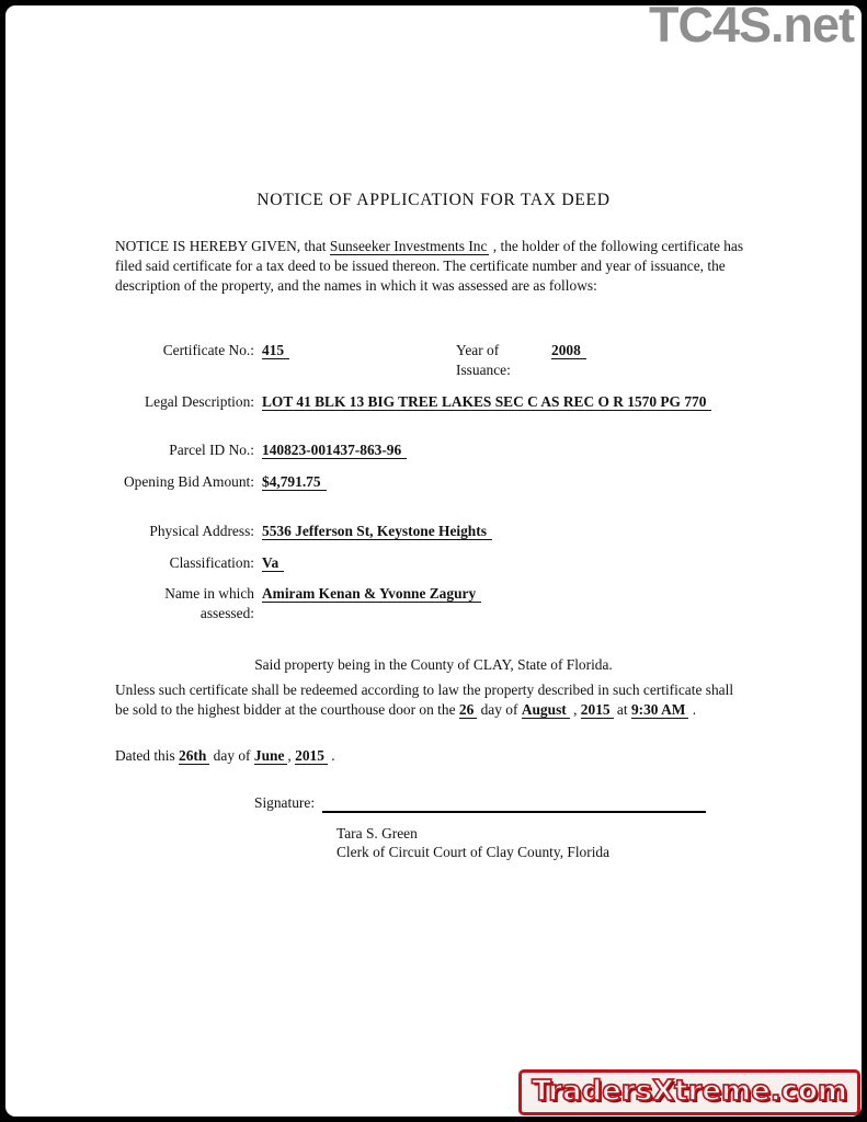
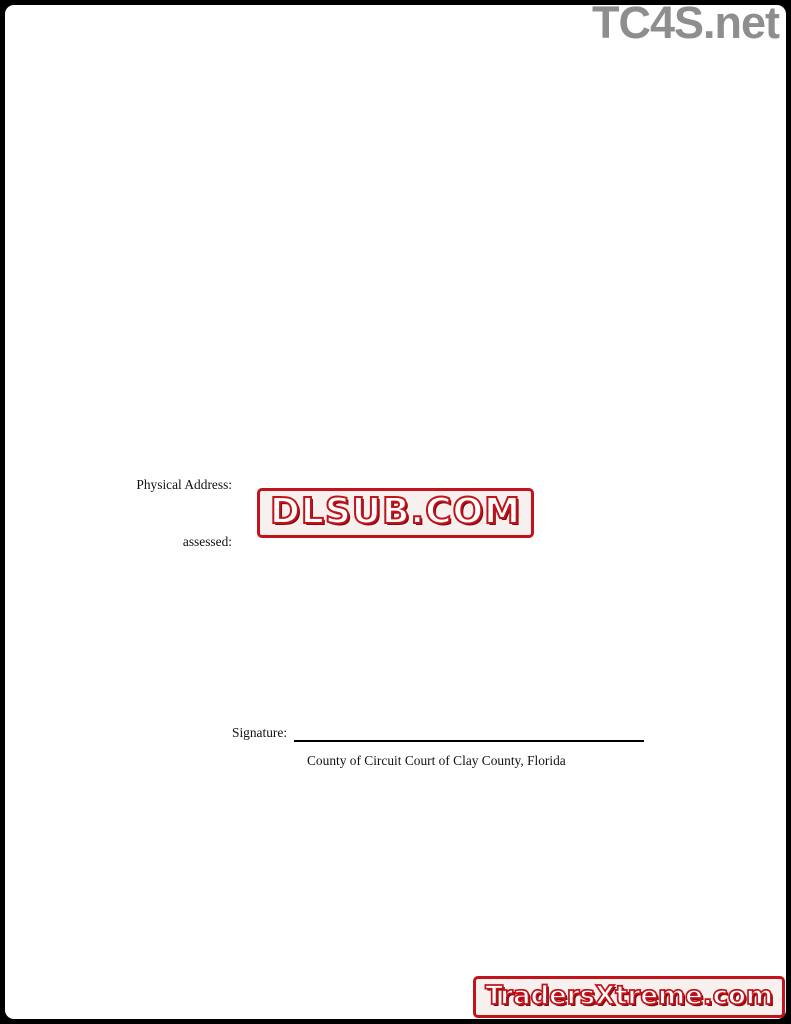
  TC4S.net
- NOTICE OF APPLICATION FOR TAX DEED
- NOTICE IS HEREBY GIVEN, that Sunseeker Investments Inc , the holder of the following certificate has filed said certificate for a tax deed to be issued thereon. The certificate number and year of issuance, the description of the property, and the names in which it was assessed are as follows:
- Certificate No.:
- 415
- Year of
- Issuance:
- 2008
- Legal Description:
- LOT 41 BLK 13 BIG TREE LAKES SEC C AS REC O R 1570 PG 770
- Parcel ID No.:
- 140823-001437-863-96
- Opening Bid Amount:
- $4,791.75
  Physical Address:
- 5536 Jefferson St, Keystone Heights
- Classification:
- Va
- Name in which
  assessed:
- Amiram Kenan & Yvonne Zagury
- Said property being in the County of CLAY, State of Florida.
- Unless such certificate shall be redeemed according to law the property described in such certificate shall be sold to the highest bidder at the courthouse door on the 26 day of August , 2015 at 9:30 AM .
- Dated this 26th day of June , 2015 .
  Signature:
- Tara S. Green
- Clerk of Circuit Court of Clay County, Florida
+ County of Circuit Court of Clay County, Florida
+ DLSUB.COM
  TradersXtreme.com
